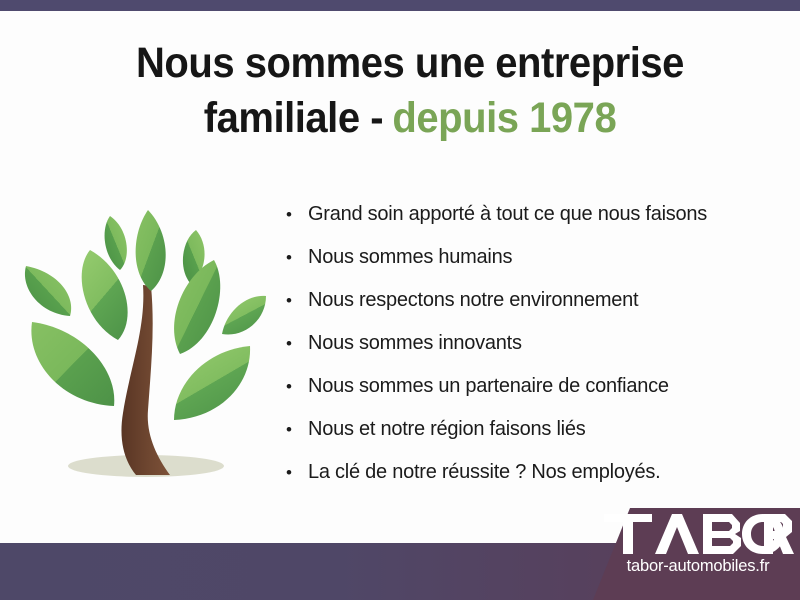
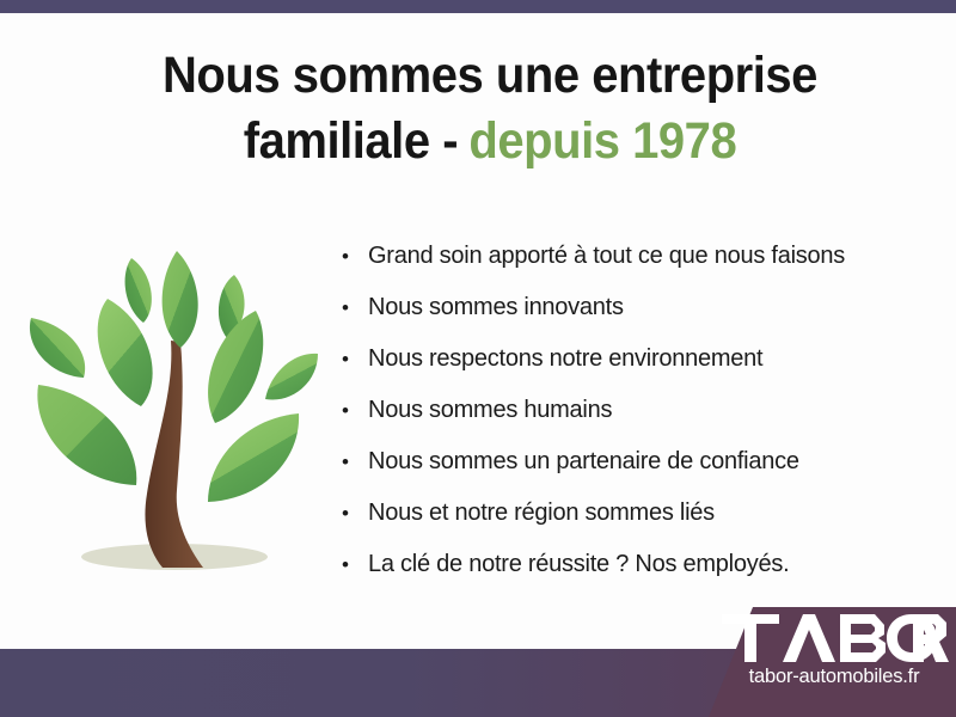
  Nous sommes une entreprise
  familiale - depuis 1978
  •
  Grand soin apporté à tout ce que nous faisons
  •
- Nous sommes humains
+ Nous sommes innovants
  •
  Nous respectons notre environnement
  •
- Nous sommes innovants
+ Nous sommes humains
  •
  Nous sommes un partenaire de confiance
  •
- Nous et notre région faisons liés
+ Nous et notre région sommes liés
  •
  La clé de notre réussite ? Nos employés.
  tabor-automobiles.fr
